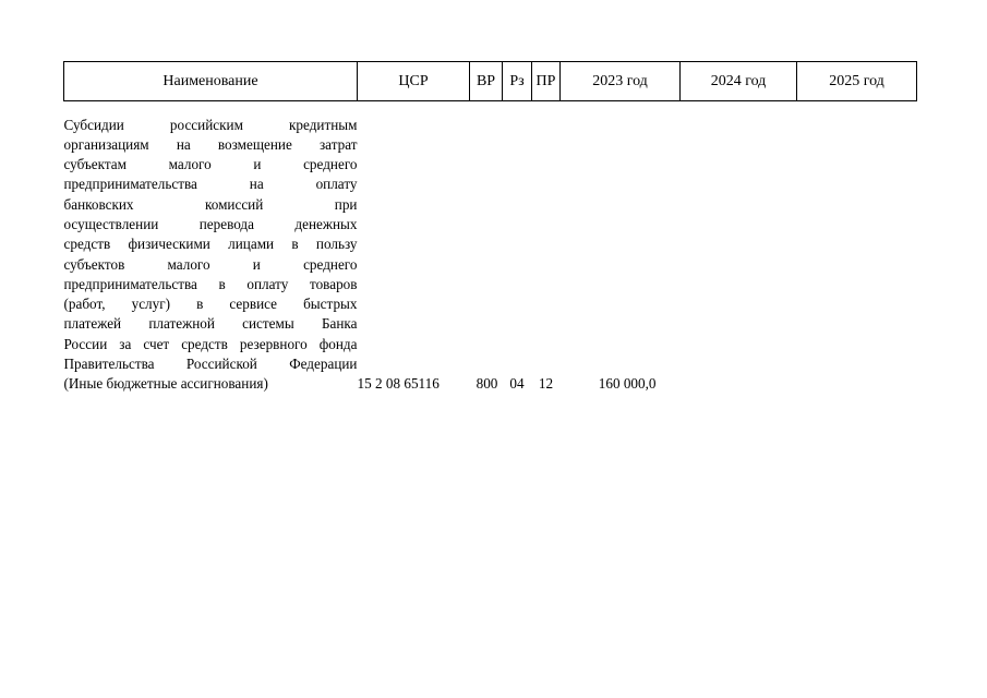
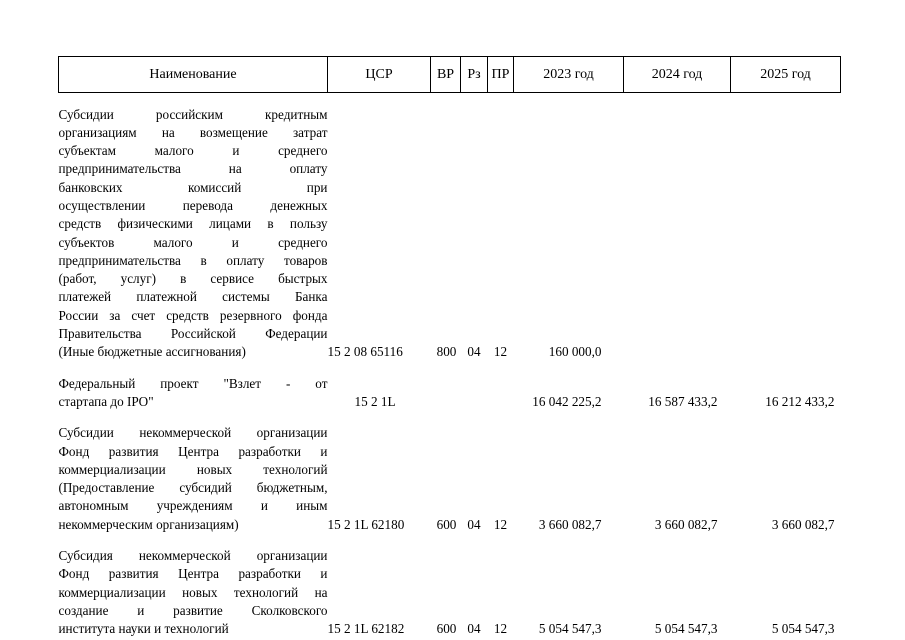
  Наименование	ЦСР	ВР	Рз	ПР	2023 год	2024 год	2025 год
  Субсидии российским кредитныморганизациям на возмещение затратсубъектам малого и среднегопредпринимательства на оплатубанковских комиссий приосуществлении перевода денежныхсредств физическими лицами в пользусубъектов малого и среднегопредпринимательства в оплату товаров(работ, услуг) в сервисе быстрыхплатежей платежной системы БанкаРоссии за счет средств резервного фондаПравительства Российской Федерации(Иные бюджетные ассигнования)	15 2 08 65116	800	04	12	160 000,0
+ Федеральный проект "Взлет - отстартапа до IPO"	15 2 1L				16 042 225,2	16 587 433,2	16 212 433,2
+ Субсидии некоммерческой организацииФонд развития Центра разработки икоммерциализации новых технологий(Предоставление субсидий бюджетным,автономным учреждениям и инымнекоммерческим организациям)	15 2 1L 62180	600	04	12	3 660 082,7	3 660 082,7	3 660 082,7
+ Субсидия некоммерческой организацииФонд развития Центра разработки икоммерциализации новых технологий насоздание и развитие Сколковскогоинститута науки и технологий	15 2 1L 62182	600	04	12	5 054 547,3	5 054 547,3	5 054 547,3
